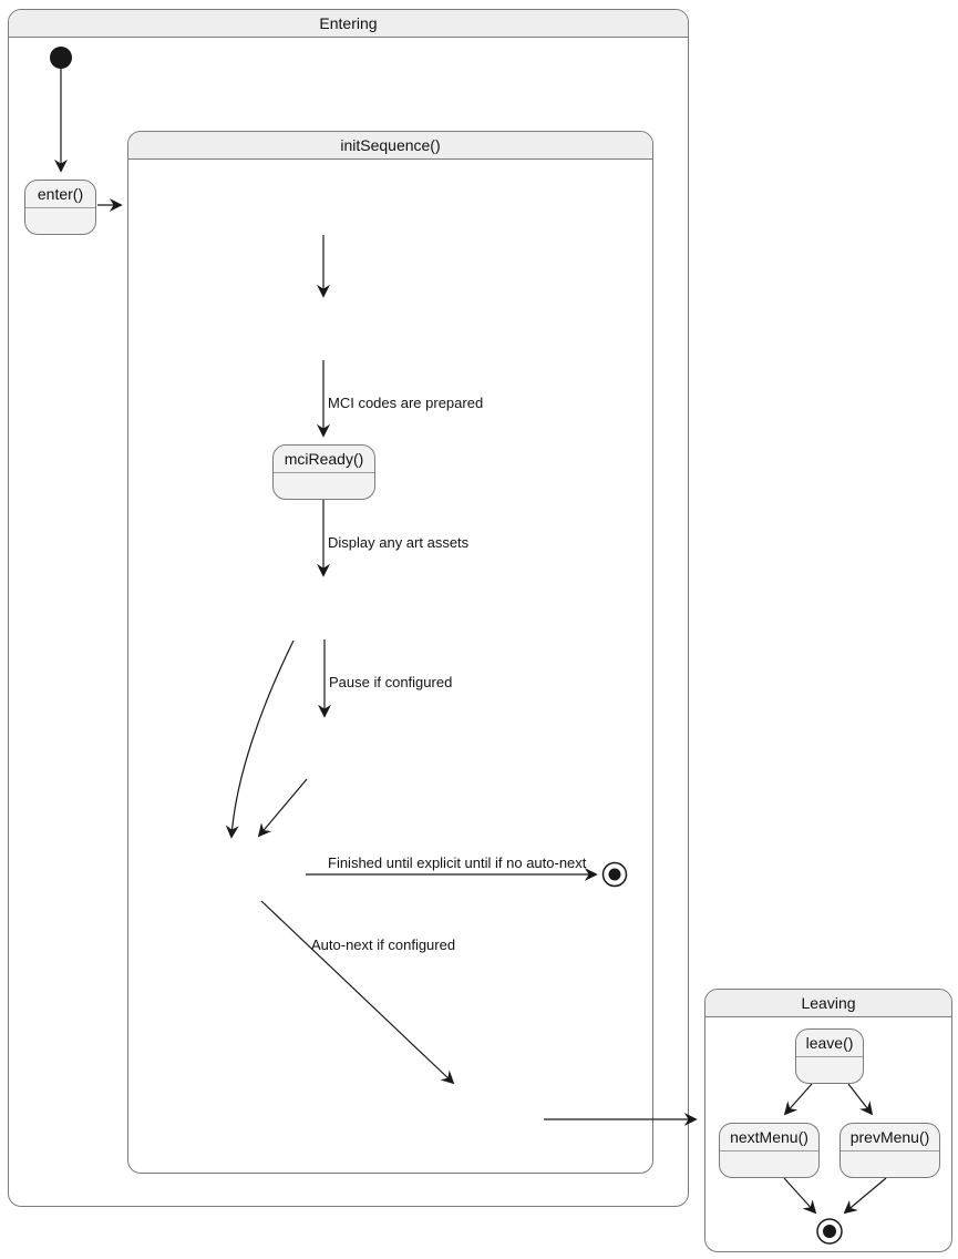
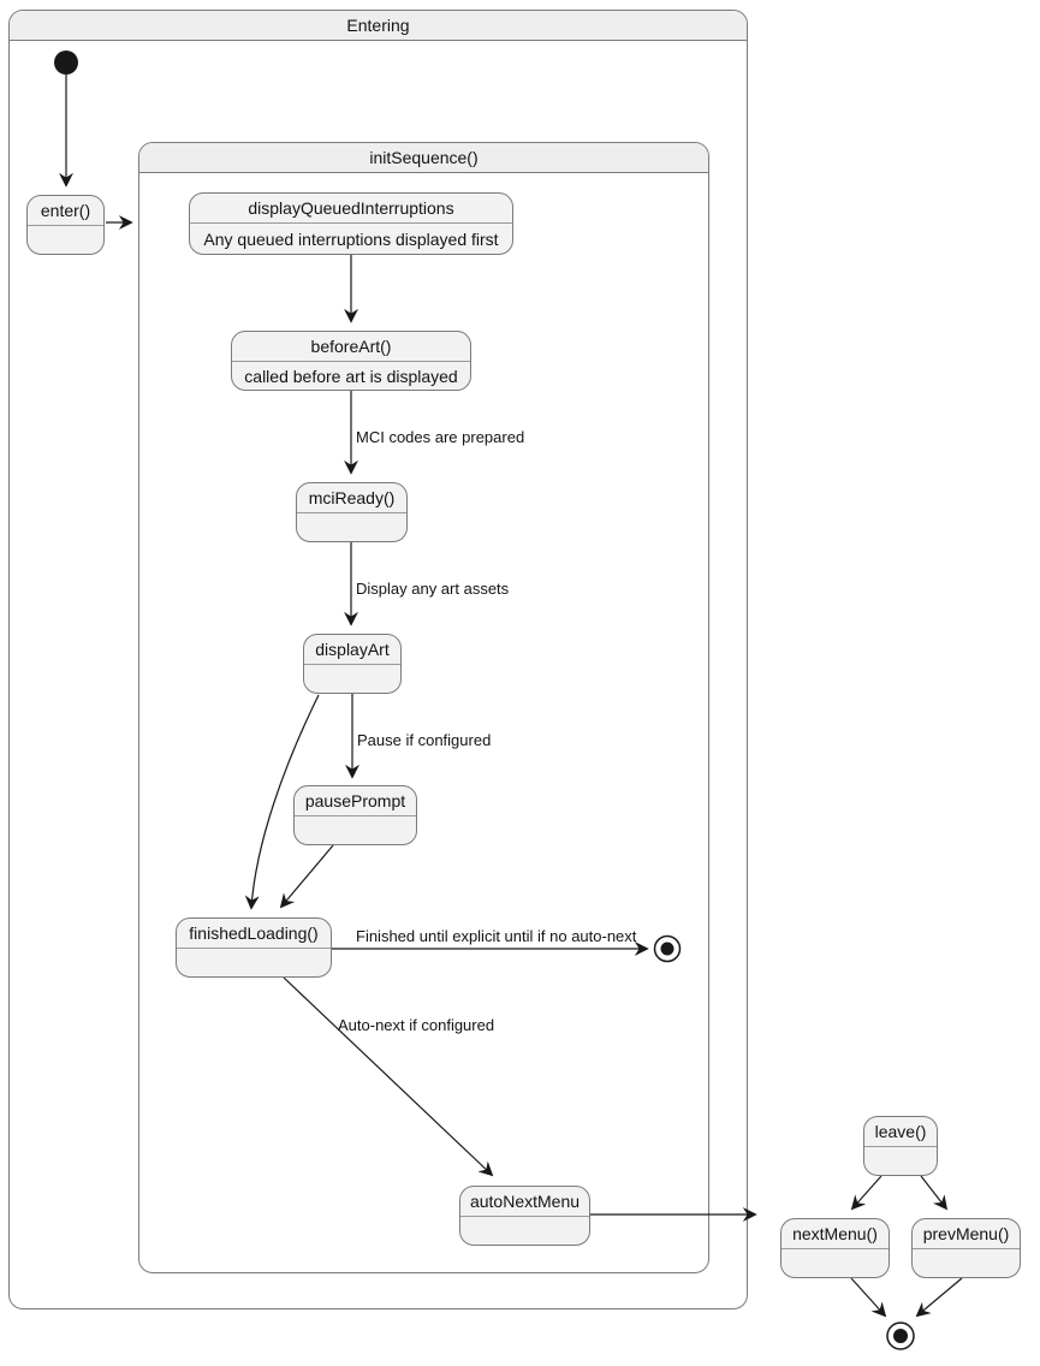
  Entering
  initSequence()
- Leaving
  enter()
+ displayQueuedInterruptions
+ Any queued interruptions displayed first
+ beforeArt()
+ called before art is displayed
  mciReady()
+ displayArt
+ pausePrompt
+ finishedLoading()
+ autoNextMenu
  leave()
  nextMenu()
  prevMenu()
  MCI codes are prepared
  Display any art assets
  Pause if configured
  Finished until explicit until if no auto-next
  Auto-next if configured
